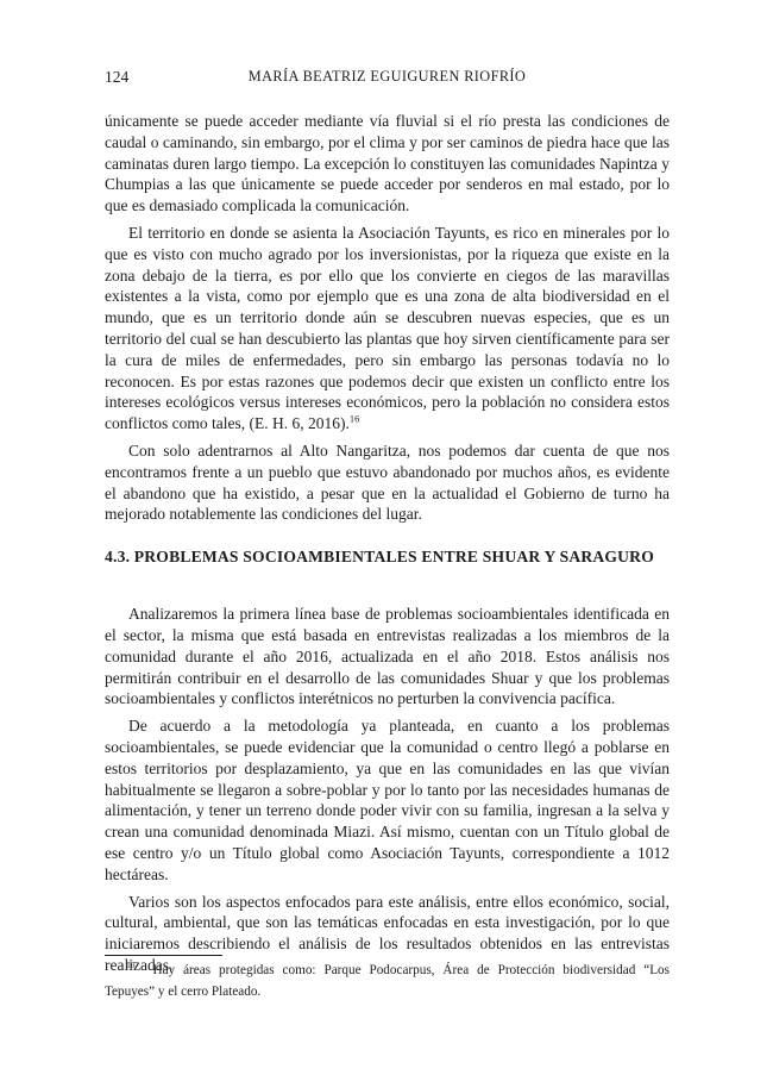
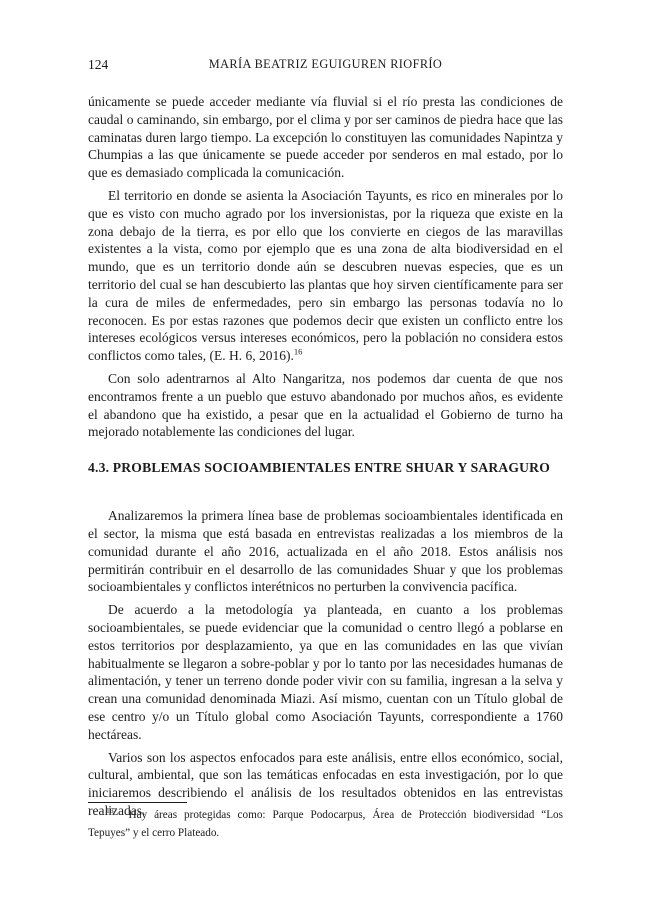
  124
  MARÍA BEATRIZ EGUIGUREN RIOFRÍO
  únicamente se puede acceder mediante vía fluvial si el río presta las condiciones de caudal o caminando, sin embargo, por el clima y por ser caminos de piedra hace que las caminatas duren largo tiempo. La excepción lo constituyen las comunidades Napintza y Chumpias a las que únicamente se puede acceder por senderos en mal estado, por lo que es demasiado complicada la comunicación.
  El territorio en donde se asienta la Asociación Tayunts, es rico en minerales por lo que es visto con mucho agrado por los inversionistas, por la riqueza que existe en la zona debajo de la tierra, es por ello que los convierte en ciegos de las maravillas existentes a la vista, como por ejemplo que es una zona de alta biodiversidad en el mundo, que es un territorio donde aún se descubren nuevas especies, que es un territorio del cual se han descubierto las plantas que hoy sirven científicamente para ser la cura de miles de enfermedades, pero sin embargo las personas todavía no lo reconocen. Es por estas razones que podemos decir que existen un conflicto entre los intereses ecológicos versus intereses económicos, pero la población no considera estos conflictos como tales, (E. H. 6, 2016).16
  Con solo adentrarnos al Alto Nangaritza, nos podemos dar cuenta de que nos encontramos frente a un pueblo que estuvo abandonado por muchos años, es evidente el abandono que ha existido, a pesar que en la actualidad el Gobierno de turno ha mejorado notablemente las condiciones del lugar.
  4.3. PROBLEMAS SOCIOAMBIENTALES ENTRE SHUAR Y SARAGURO
  Analizaremos la primera línea base de problemas socioambientales identificada en el sector, la misma que está basada en entrevistas realizadas a los miembros de la comunidad durante el año 2016, actualizada en el año 2018. Estos análisis nos permitirán contribuir en el desarrollo de las comunidades Shuar y que los problemas socioambientales y conflictos interétnicos no perturben la convivencia pacífica.
- De acuerdo a la metodología ya planteada, en cuanto a los problemas socioambientales, se puede evidenciar que la comunidad o centro llegó a poblarse en estos territorios por desplazamiento, ya que en las comunidades en las que vivían habitualmente se llegaron a sobre-poblar y por lo tanto por las necesidades humanas de alimentación, y tener un terreno donde poder vivir con su familia, ingresan a la selva y crean una comunidad denominada Miazi. Así mismo, cuentan con un Título global de ese centro y/o un Título global como Asociación Tayunts, correspondiente a 1012 hectáreas.
+ De acuerdo a la metodología ya planteada, en cuanto a los problemas socioambientales, se puede evidenciar que la comunidad o centro llegó a poblarse en estos territorios por desplazamiento, ya que en las comunidades en las que vivían habitualmente se llegaron a sobre-poblar y por lo tanto por las necesidades humanas de alimentación, y tener un terreno donde poder vivir con su familia, ingresan a la selva y crean una comunidad denominada Miazi. Así mismo, cuentan con un Título global de ese centro y/o un Título global como Asociación Tayunts, correspondiente a 1760 hectáreas.
  Varios son los aspectos enfocados para este análisis, entre ellos económico, social, cultural, ambiental, que son las temáticas enfocadas en esta investigación, por lo que iniciaremos describiendo el análisis de los resultados obtenidos en las entrevistas realizadas.
  16 Hay áreas protegidas como: Parque Podocarpus, Área de Protección biodiversidad “Los Tepuyes” y el cerro Plateado.
